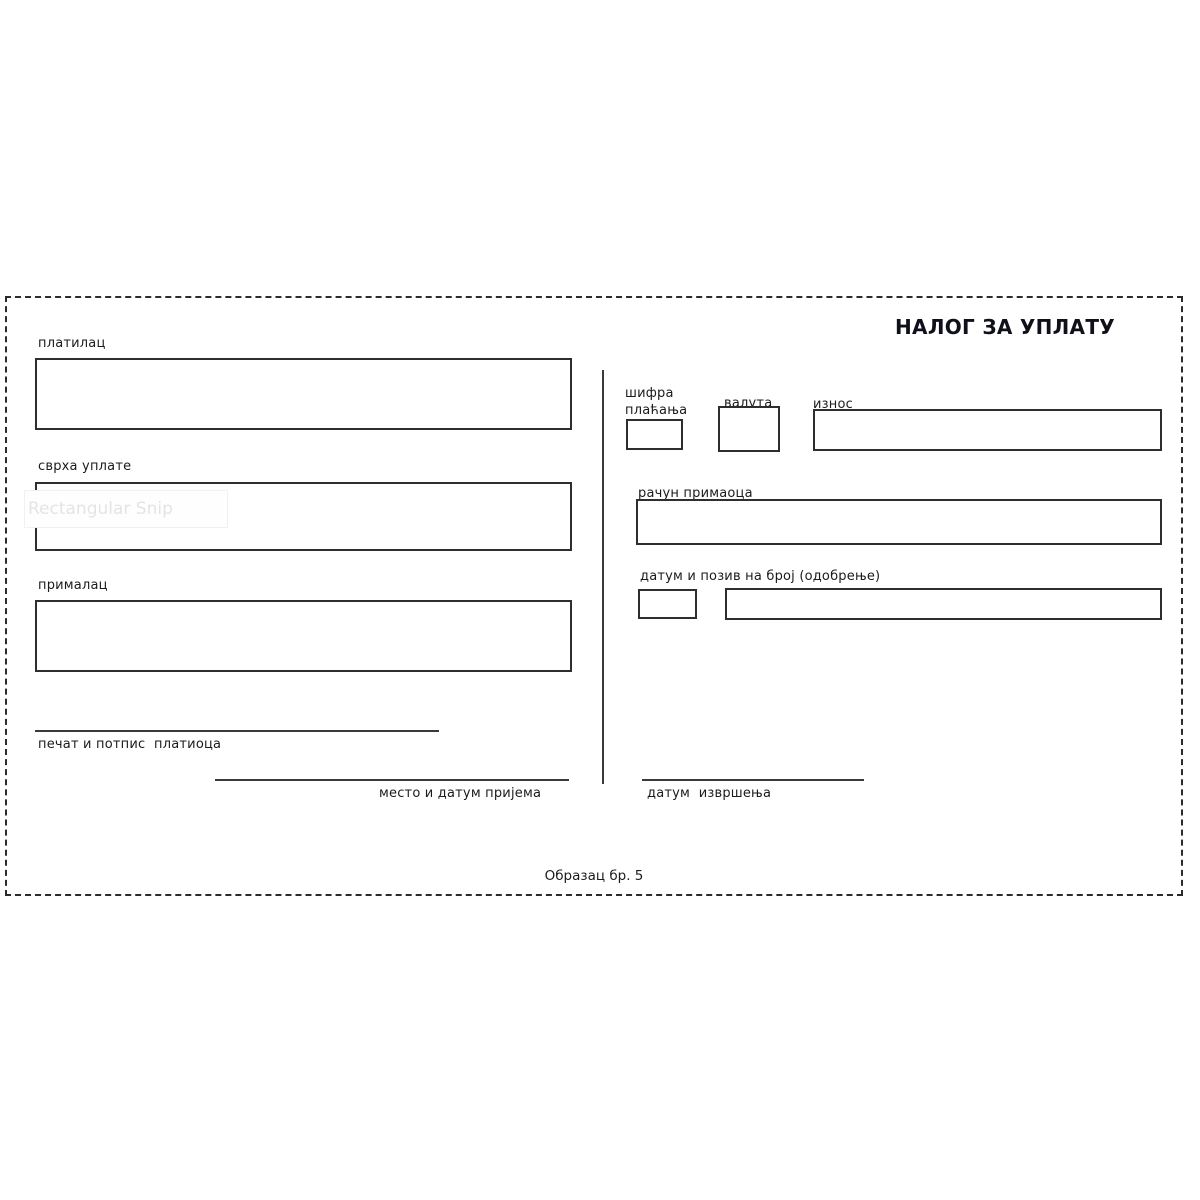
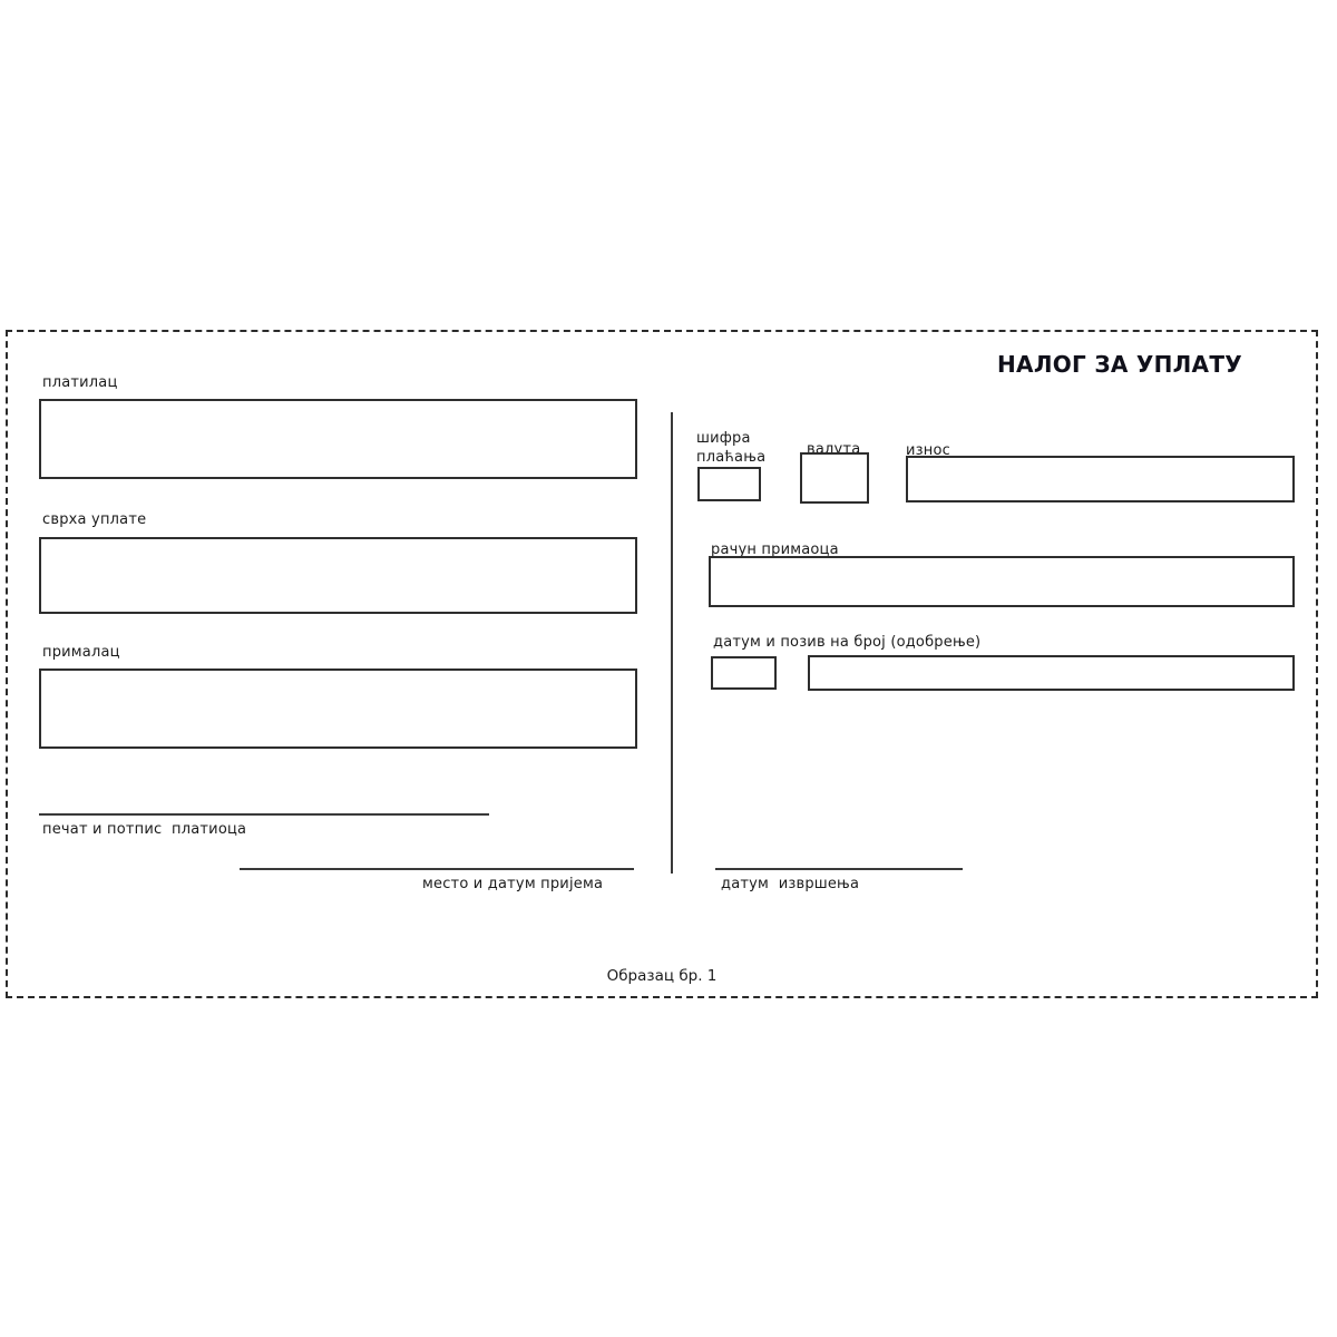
  НАЛОГ ЗА УПЛАТУ
  платилац
  сврха уплате
- Rectangular Snip
  прималац
  печат и потпис платиоца
  место и датум пријема
  шифра
  плаћања
  валута
  износ
  рачун примаоца
  датум и позив на број (одобрење)
  датум извршења
- Образац бр. 5
+ Образац бр. 1
